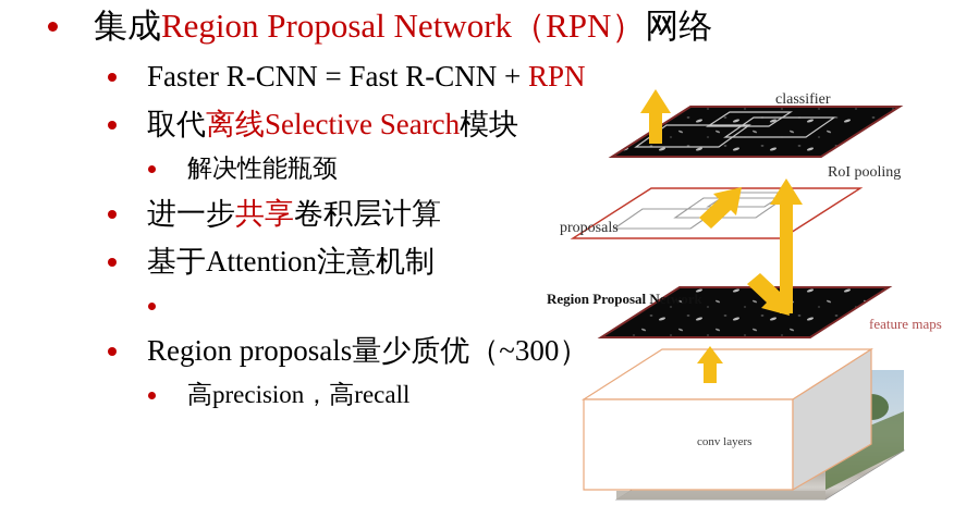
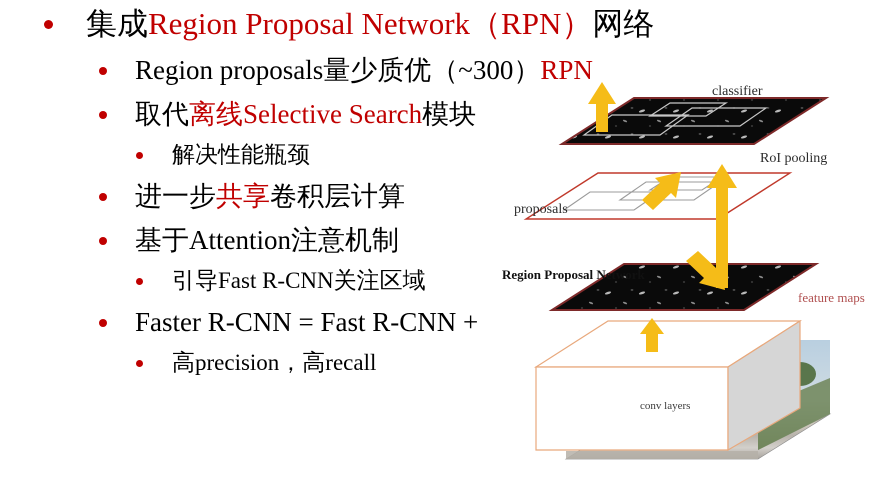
  集成Region Proposal Network（RPN）网络
- Faster R-CNN = Fast R-CNN + RPN
+ Region proposals量少质优（~300）RPN
  取代离线Selective Search模块
  解决性能瓶颈
  进一步共享卷积层计算
  基于Attention注意机制
+ 引导Fast R-CNN关注区域
- Region proposals量少质优（~300）
+ Faster R-CNN = Fast R-CNN +
  高precision，高recall
  classifier
  RoI pooling
  proposals
  Region Proposal Network
  feature maps
  conv layers
